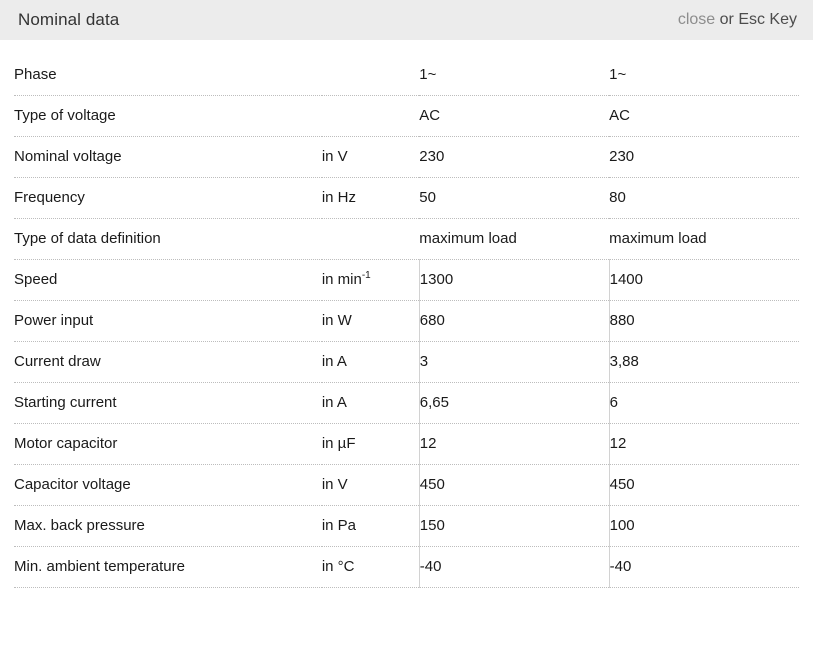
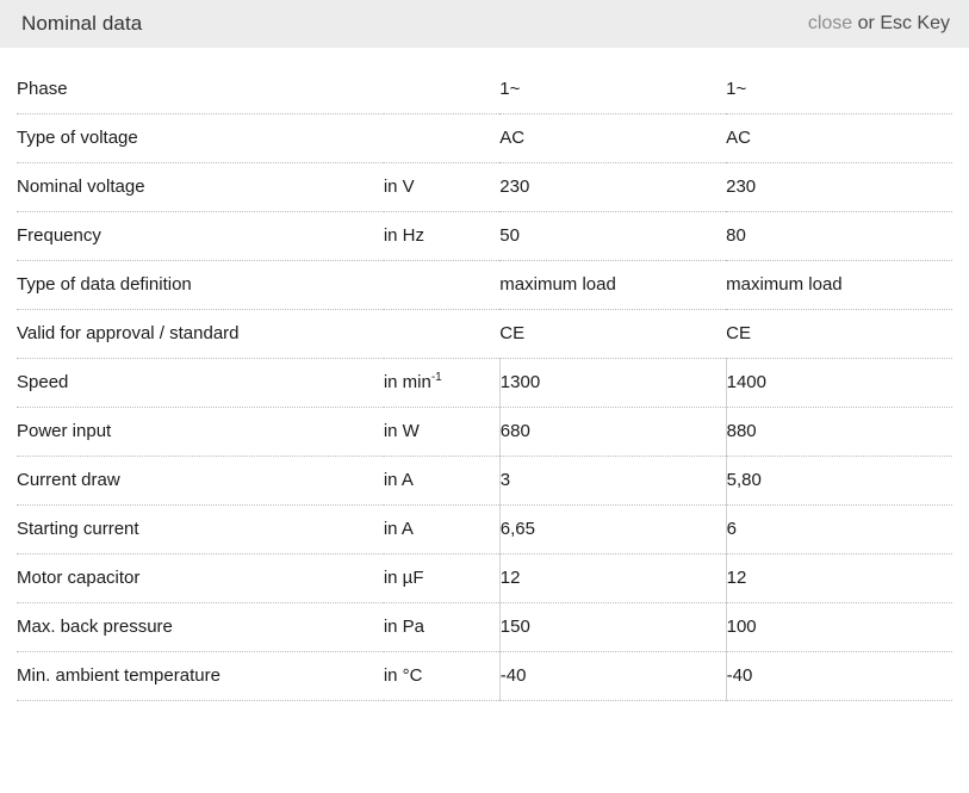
  Nominal data
  close or Esc Key
  Phase		1~	1~
  Type of voltage		AC	AC
  Nominal voltage	in V	230	230
  Frequency	in Hz	50	80
  Type of data definition		maximum load	maximum load
+ Valid for approval / standard		CE	CE
  Speed	in min-1	1300	1400
  Power input	in W	680	880
- Current draw	in A	3	3,88
+ Current draw	in A	3	5,80
  Starting current	in A	6,65	6
  Motor capacitor	in µF	12	12
- Capacitor voltage	in V	450	450
  Max. back pressure	in Pa	150	100
  Min. ambient temperature	in °C	-40	-40
